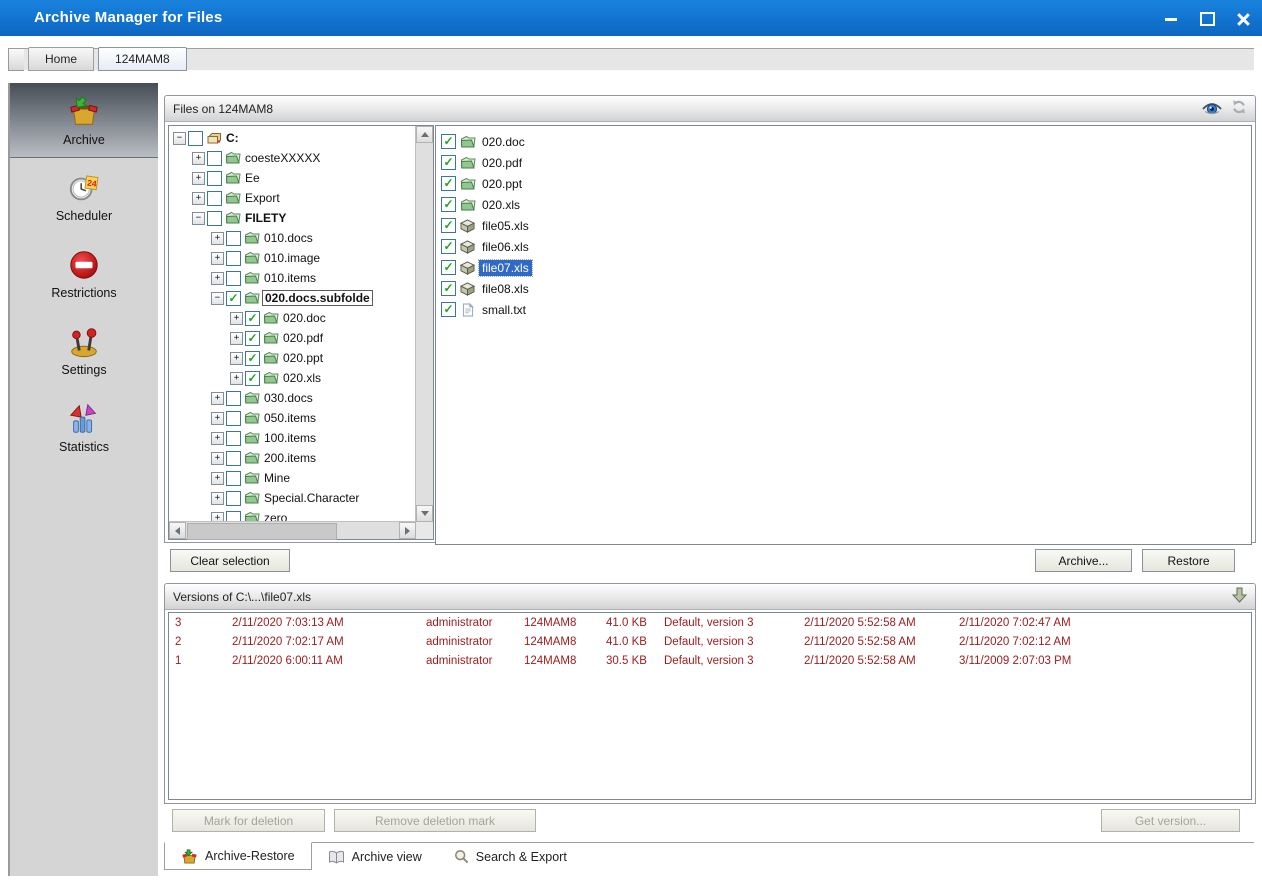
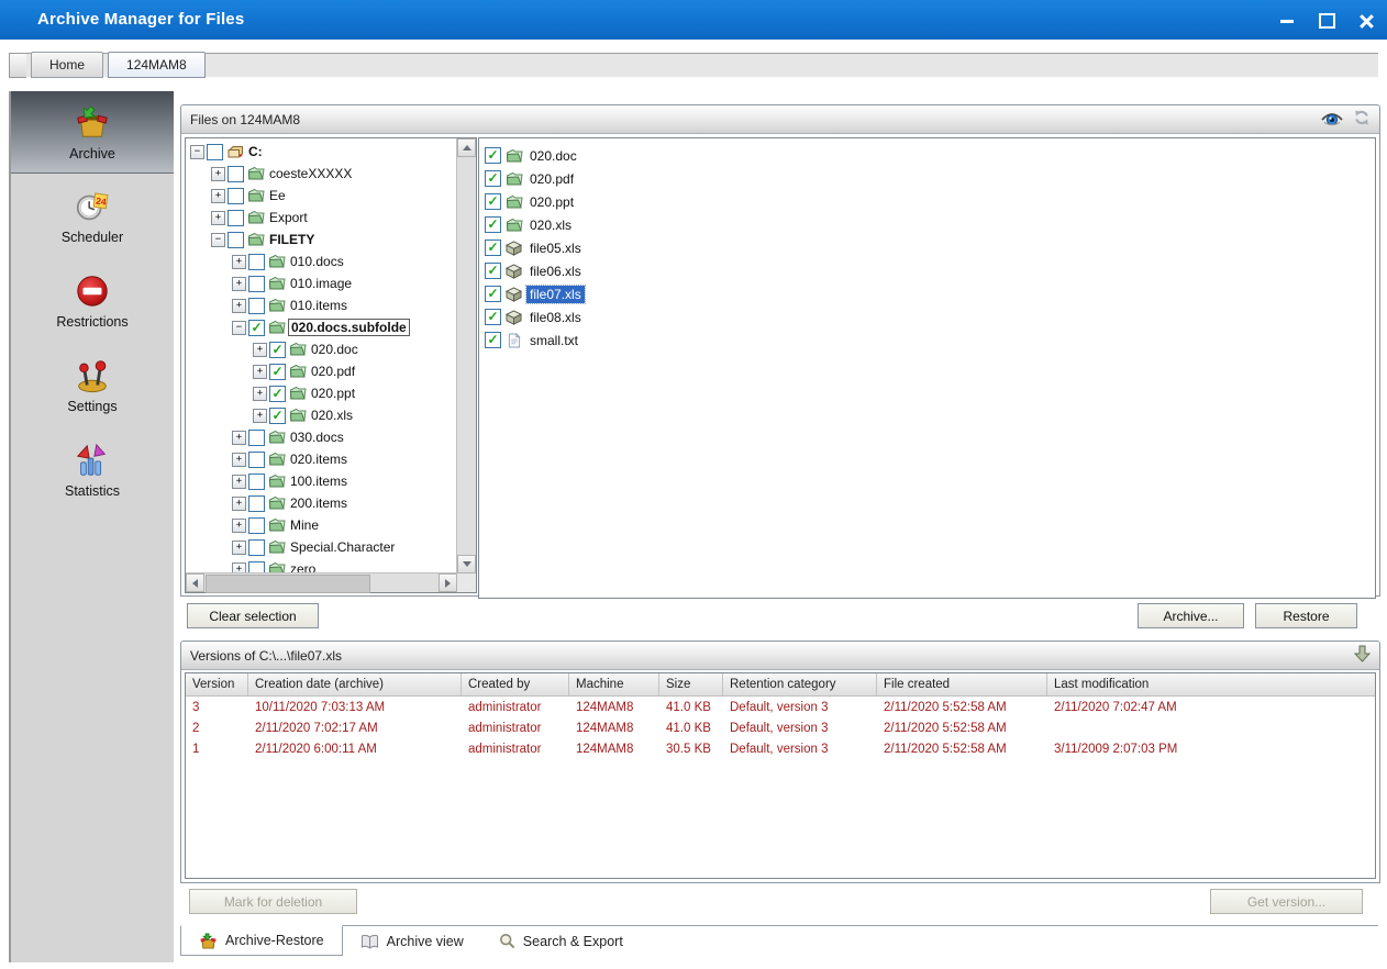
  Archive Manager for Files
  Home
  124MAM8
  Archive
  Scheduler
  Restrictions
  Settings
  Statistics
  Files on 124MAM8
  −
  C:
  +
  coesteXXXXX
  +
  Ee
  +
  Export
  −
  FILETY
  +
  010.docs
  +
  010.image
  +
  010.items
  −
  ✓
  020.docs.subfolde
  +
  ✓
  020.doc
  +
  ✓
  020.pdf
  +
  ✓
  020.ppt
  +
  ✓
  020.xls
  +
  030.docs
  +
- 050.items
+ 020.items
  +
  100.items
  +
  200.items
  +
  Mine
  +
  Special.Character
  +
  zero
  ✓
  020.doc
  ✓
  020.pdf
  ✓
  020.ppt
  ✓
  020.xls
  ✓
  file05.xls
  ✓
  file06.xls
  ✓
  file07.xls
  ✓
  file08.xls
  ✓
  small.txt
  Clear selection
  Archive...
  Restore
  Versions of C:\...\file07.xls
+ Version
+ Creation date (archive)
+ Created by
+ Machine
+ Size
+ Retention category
+ File created
+ Last modification
  3
- 2/11/2020 7:03:13 AM
+ 10/11/2020 7:03:13 AM
  administrator
  124MAM8
  41.0 KB
  Default, version 3
  2/11/2020 5:52:58 AM
  2/11/2020 7:02:47 AM
  2
  2/11/2020 7:02:17 AM
  administrator
  124MAM8
  41.0 KB
  Default, version 3
  2/11/2020 5:52:58 AM
- 2/11/2020 7:02:12 AM
  1
  2/11/2020 6:00:11 AM
  administrator
  124MAM8
  30.5 KB
  Default, version 3
  2/11/2020 5:52:58 AM
  3/11/2009 2:07:03 PM
  Mark for deletion
- Remove deletion mark
  Get version...
  Archive-Restore
  Archive view
  Search & Export
